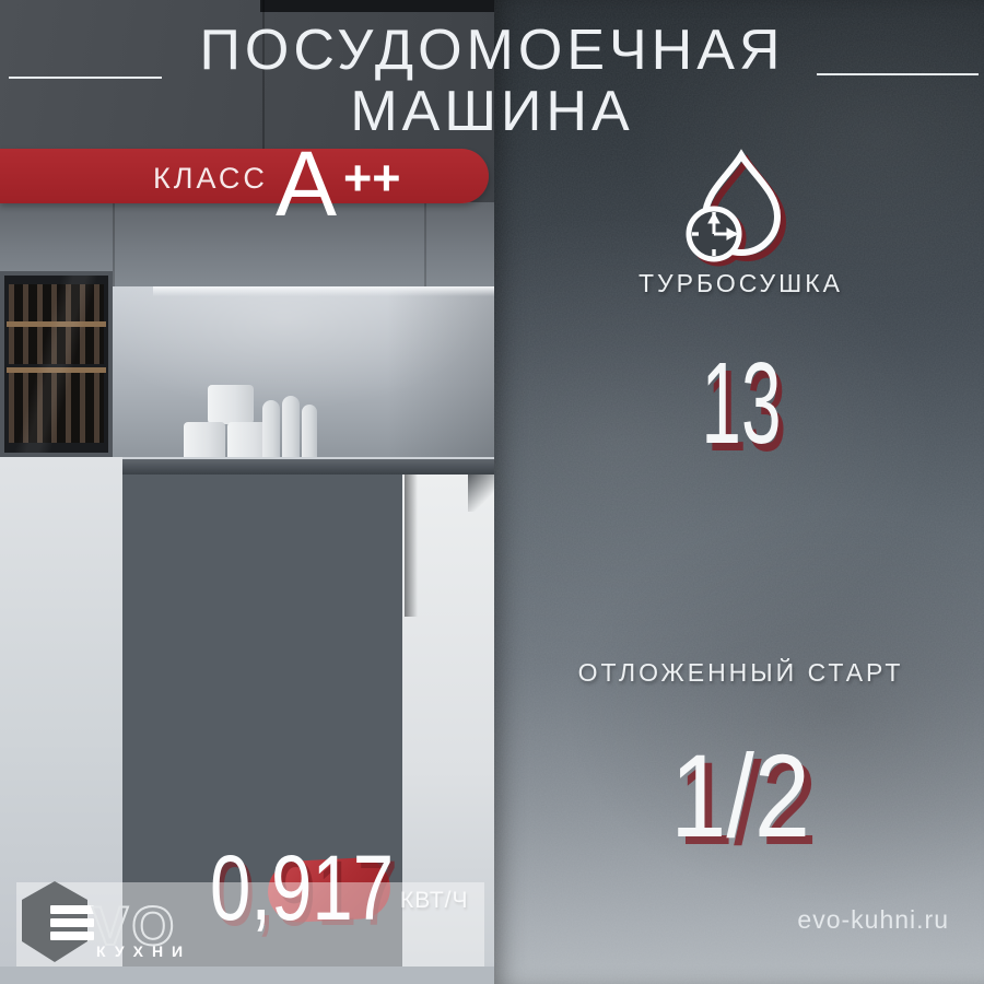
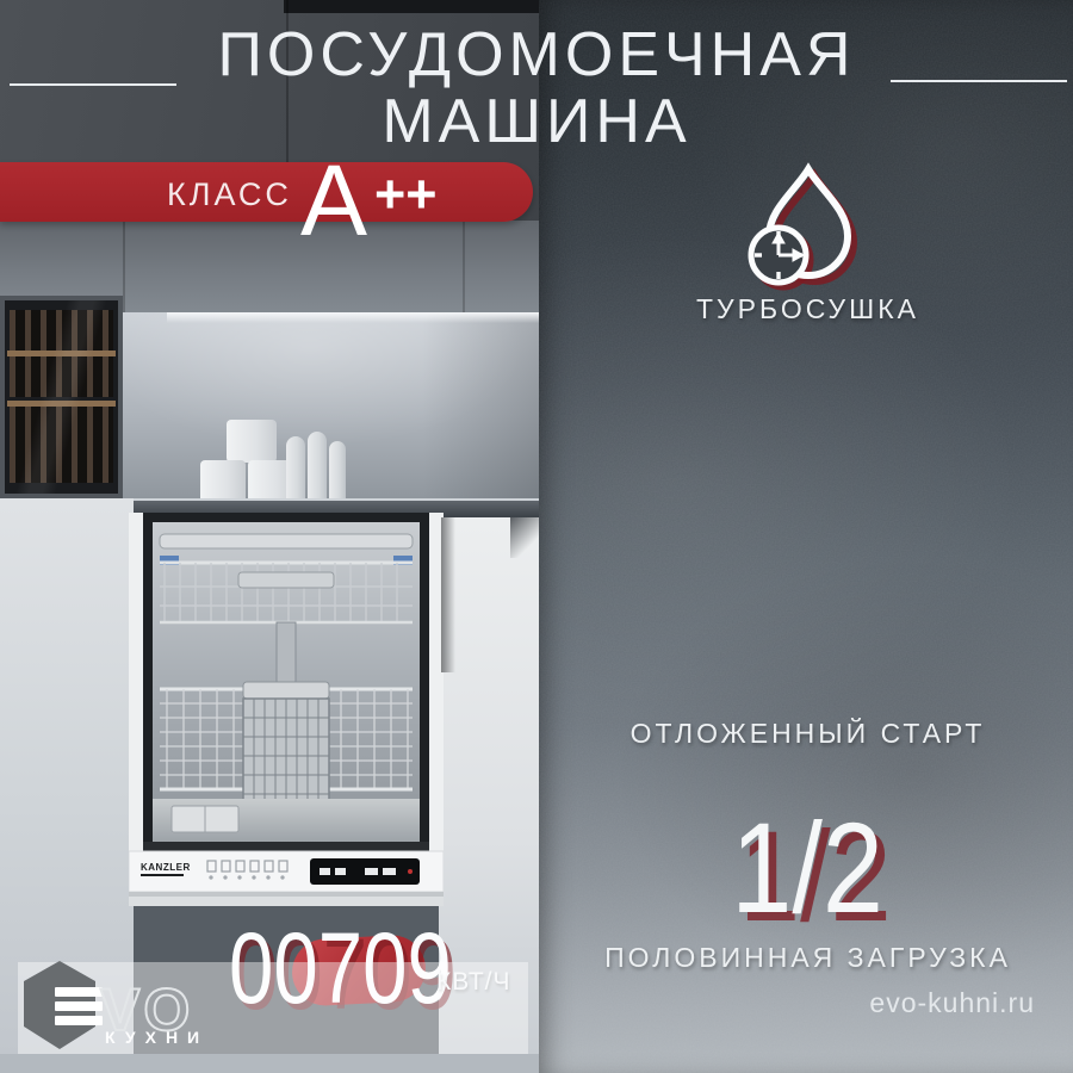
+ KANZLER
  ПОСУДОМОЕЧНАЯ
  МАШИНА
  КЛАСС
  A
  ++
  ТУРБОСУШКА
- 13
  ОТЛОЖЕННЫЙ СТАРТ
  1/2
+ ПОЛОВИННАЯ ЗАГРУЗКА
- 0,917
+ 00709
  КВТ/Ч
  VO
  КУХНИ
  evo-kuhni.ru
